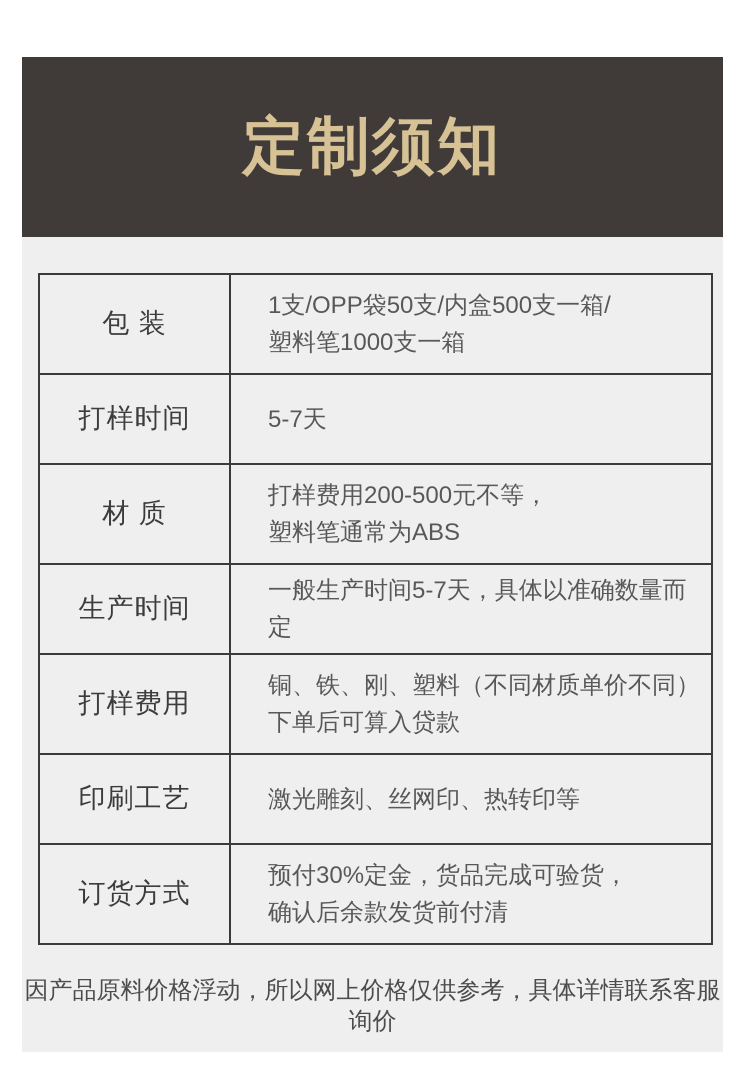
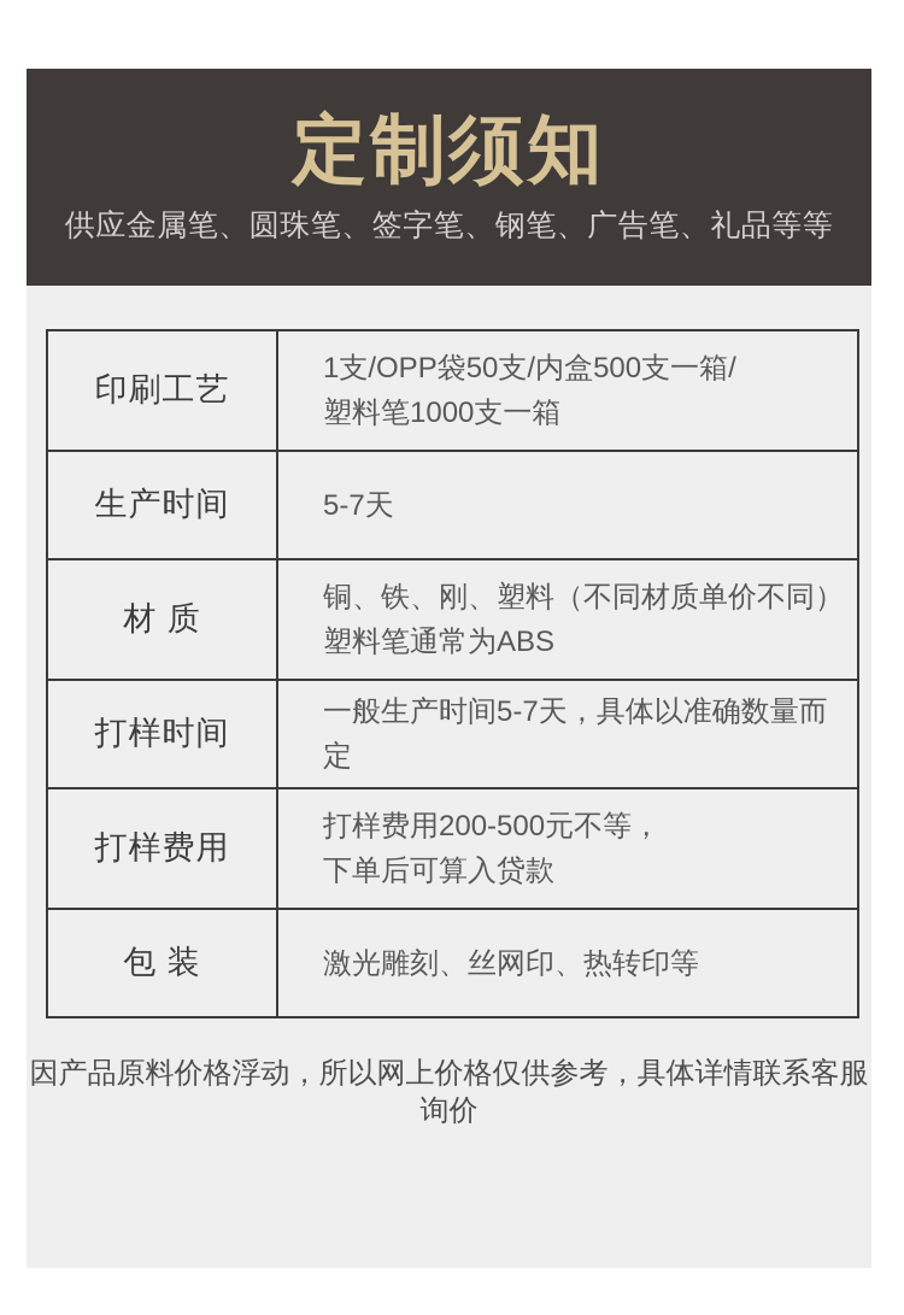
  定制须知
+ 供应金属笔、圆珠笔、签字笔、钢笔、广告笔、礼品等等
- 包 装	1支/OPP袋50支/内盒500支一箱/塑料笔1000支一箱
+ 印刷工艺	1支/OPP袋50支/内盒500支一箱/塑料笔1000支一箱
- 打样时间	5-7天
+ 生产时间	5-7天
- 材 质	打样费用200-500元不等，塑料笔通常为ABS
+ 材 质	铜、铁、刚、塑料（不同材质单价不同）塑料笔通常为ABS
- 生产时间	一般生产时间5-7天，具体以准确数量而定
+ 打样时间	一般生产时间5-7天，具体以准确数量而定
- 打样费用	铜、铁、刚、塑料（不同材质单价不同）下单后可算入贷款
+ 打样费用	打样费用200-500元不等，下单后可算入贷款
- 印刷工艺	激光雕刻、丝网印、热转印等
+ 包 装	激光雕刻、丝网印、热转印等
- 订货方式	预付30%定金，货品完成可验货，确认后余款发货前付清
  因产品原料价格浮动，所以网上价格仅供参考，具体详情联系客服询价
